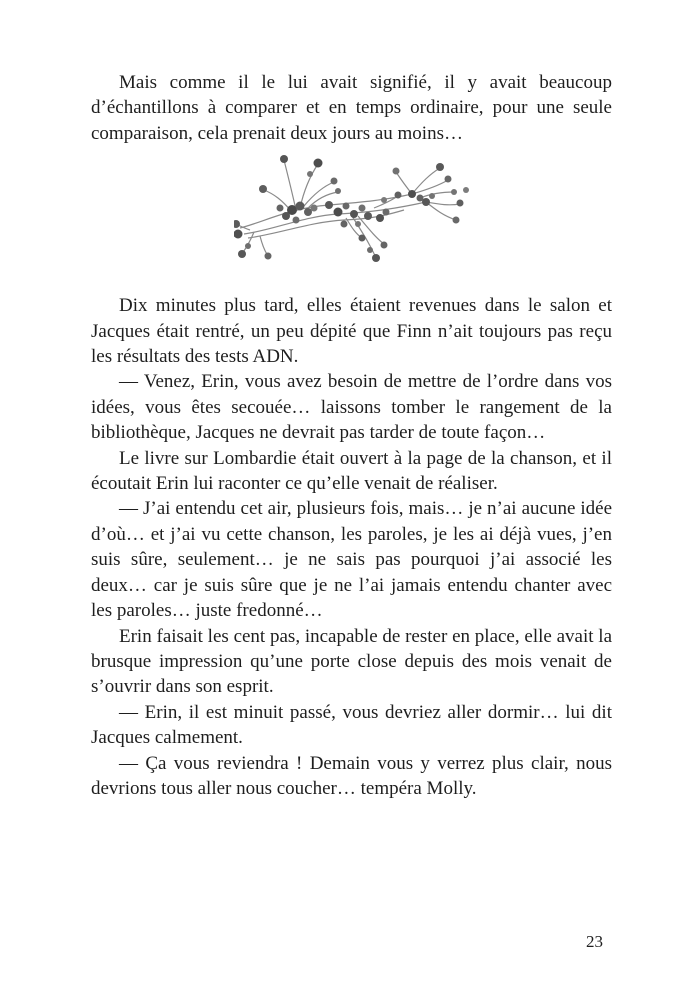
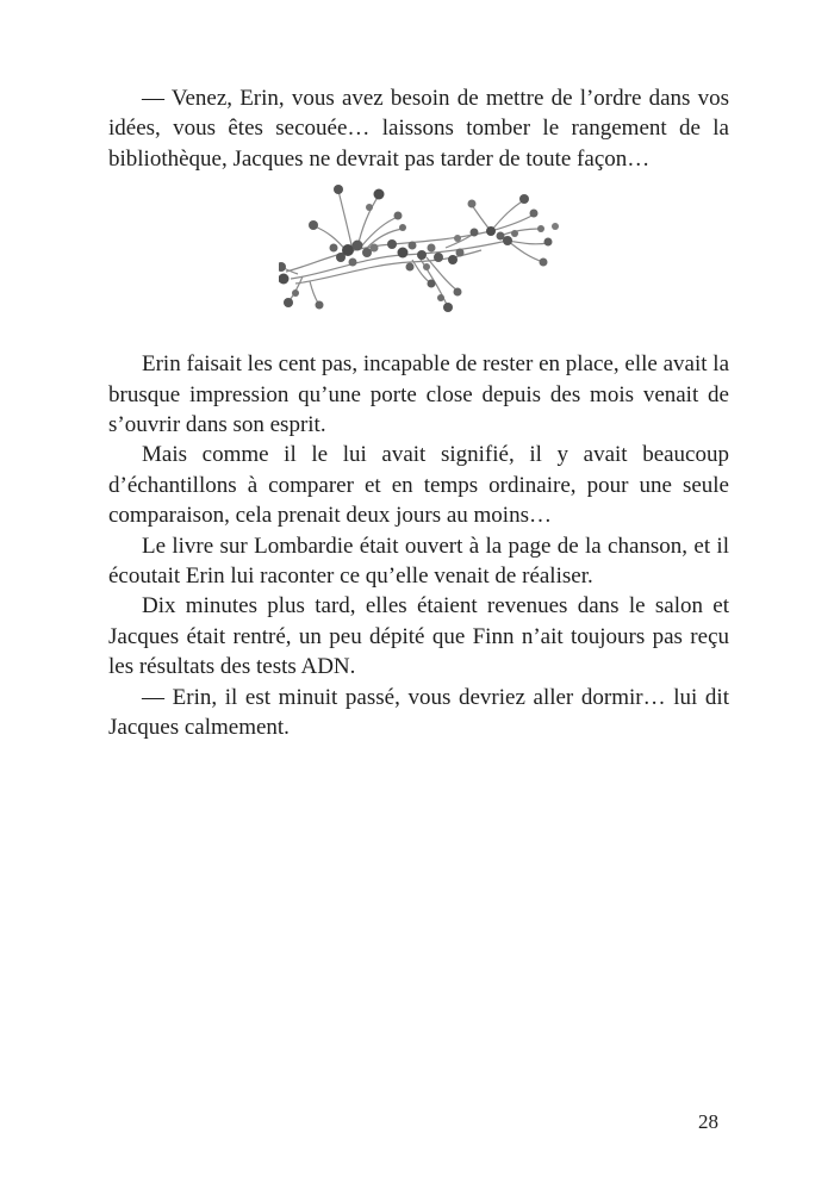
- Mais comme il le lui avait signifié, il y avait beaucoup d’échantillons à comparer et en temps ordinaire, pour une seule comparaison, cela prenait deux jours au moins…
+ — Venez, Erin, vous avez besoin de mettre de l’ordre dans vos idées, vous êtes secouée… laissons tomber le rangement de la bibliothèque, Jacques ne devrait pas tarder de toute façon…
- Dix minutes plus tard, elles étaient revenues dans le salon et Jacques était rentré, un peu dépité que Finn n’ait toujours pas reçu les résultats des tests ADN.
+ Erin faisait les cent pas, incapable de rester en place, elle avait la brusque impression qu’une porte close depuis des mois venait de s’ouvrir dans son esprit.
- — Venez, Erin, vous avez besoin de mettre de l’ordre dans vos idées, vous êtes secouée… laissons tomber le rangement de la bibliothèque, Jacques ne devrait pas tarder de toute façon…
+ Mais comme il le lui avait signifié, il y avait beaucoup d’échantillons à comparer et en temps ordinaire, pour une seule comparaison, cela prenait deux jours au moins…
  Le livre sur Lombardie était ouvert à la page de la chanson, et il écoutait Erin lui raconter ce qu’elle venait de réaliser.
- — J’ai entendu cet air, plusieurs fois, mais… je n’ai aucune idée d’où… et j’ai vu cette chanson, les paroles, je les ai déjà vues, j’en suis sûre, seulement… je ne sais pas pourquoi j’ai associé les deux… car je suis sûre que je ne l’ai jamais entendu chanter avec les paroles… juste fredonné…
- Erin faisait les cent pas, incapable de rester en place, elle avait la brusque impression qu’une porte close depuis des mois venait de s’ouvrir dans son esprit.
+ Dix minutes plus tard, elles étaient revenues dans le salon et Jacques était rentré, un peu dépité que Finn n’ait toujours pas reçu les résultats des tests ADN.
  — Erin, il est minuit passé, vous devriez aller dormir… lui dit Jacques calmement.
- — Ça vous reviendra ! Demain vous y verrez plus clair, nous devrions tous aller nous coucher… tempéra Molly.
- 23
+ 28
